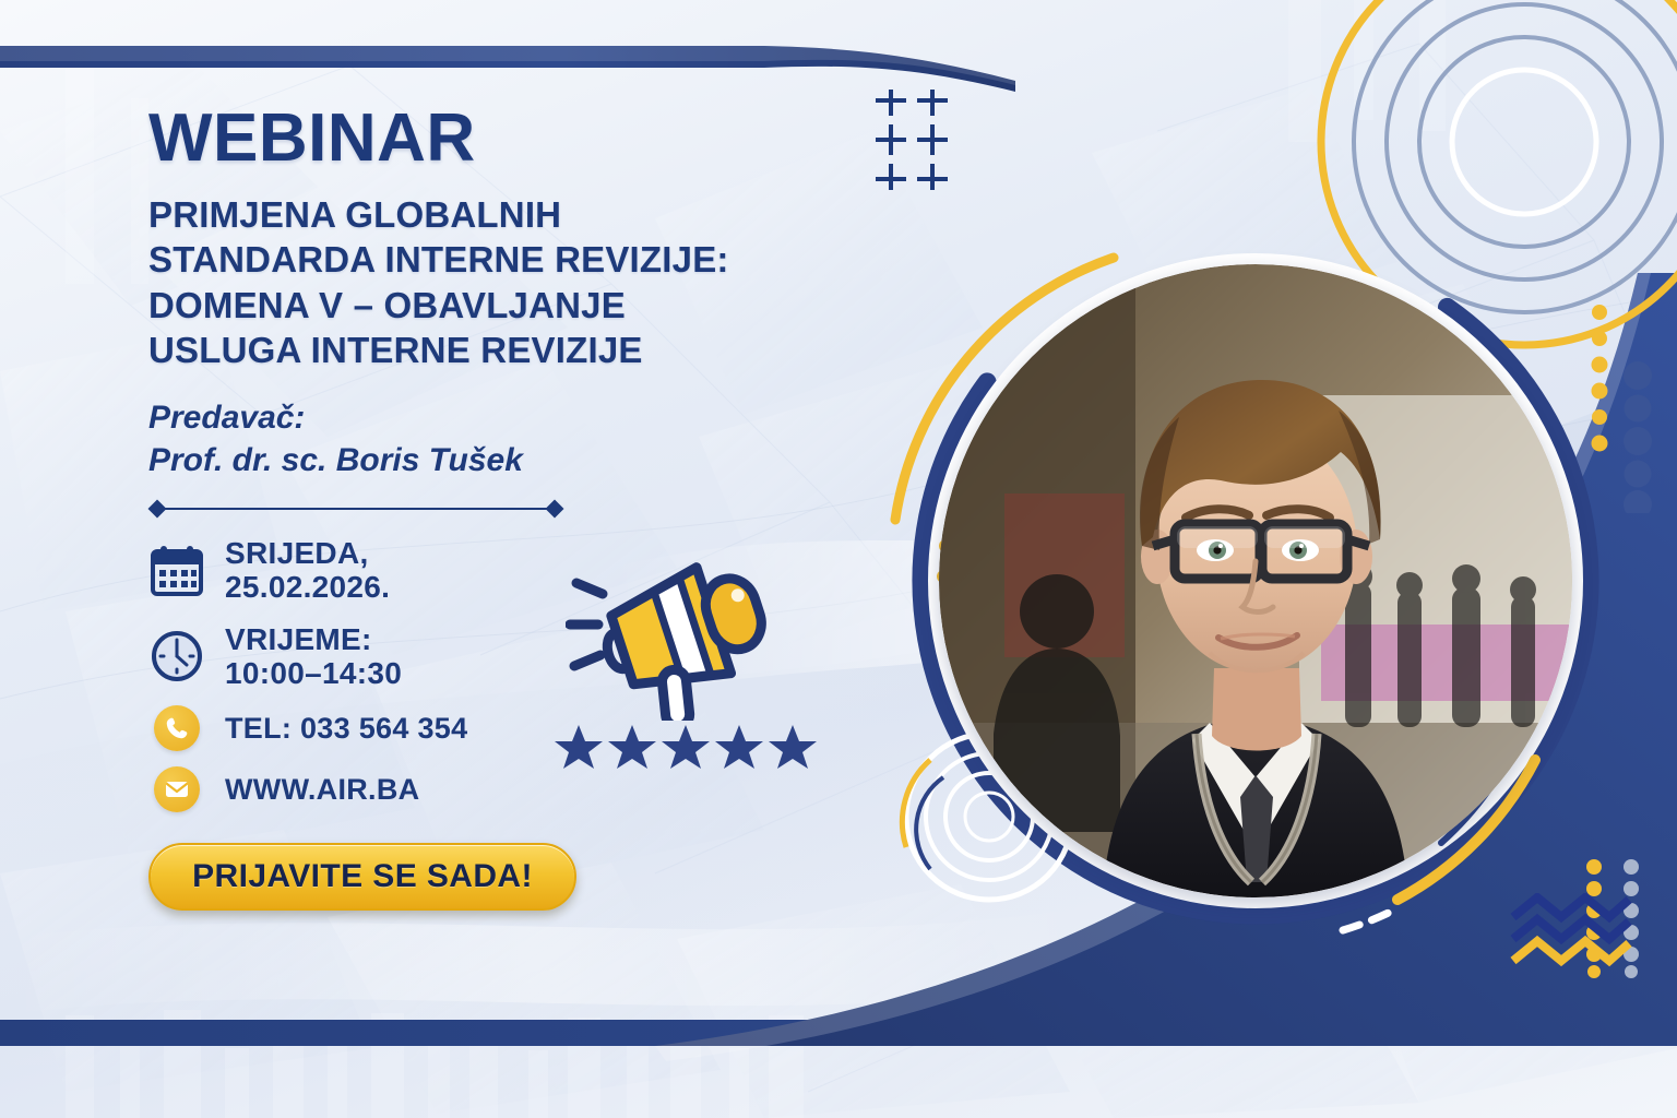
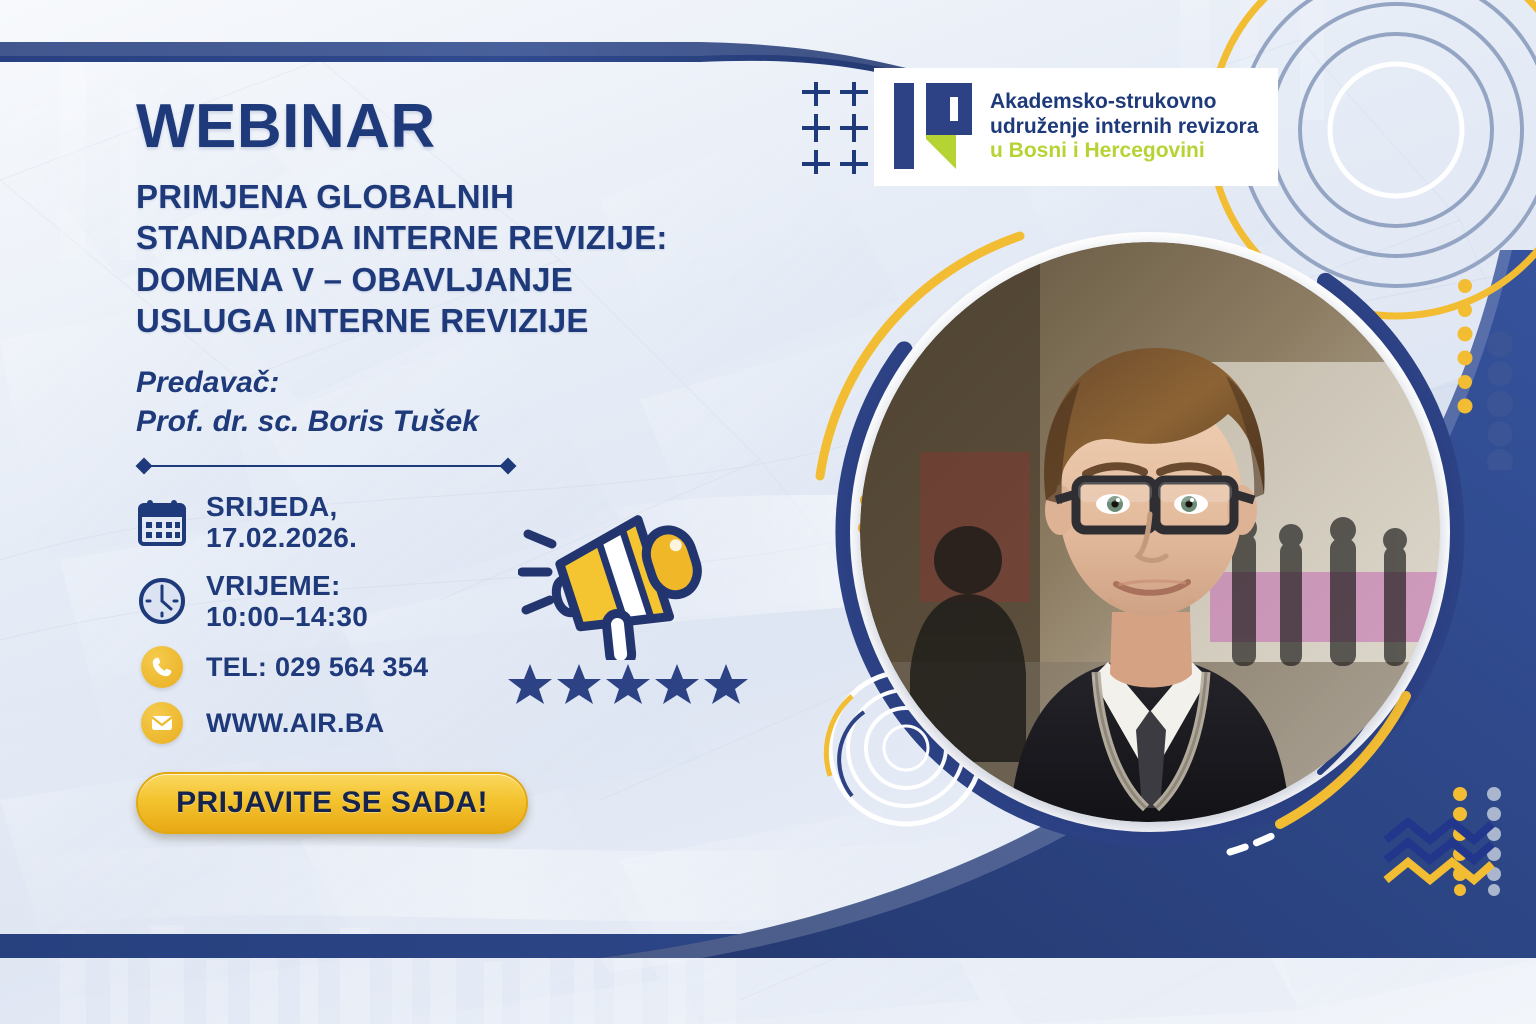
+ Akademsko-strukovno
+ udruženje internih revizora
+ u Bosni i Hercegovini
  WEBINAR
  PRIMJENA GLOBALNIH
  STANDARDA INTERNE REVIZIJE:
  DOMENA V – OBAVLJANJE
  USLUGA INTERNE REVIZIJE
  Predavač:
  Prof. dr. sc. Boris Tušek
  SRIJEDA,
- 25.02.2026.
+ 17.02.2026.
  VRIJEME:
  10:00–14:30
- TEL: 033 564 354
+ TEL: 029 564 354
  WWW.AIR.BA
  PRIJAVITE SE SADA!
